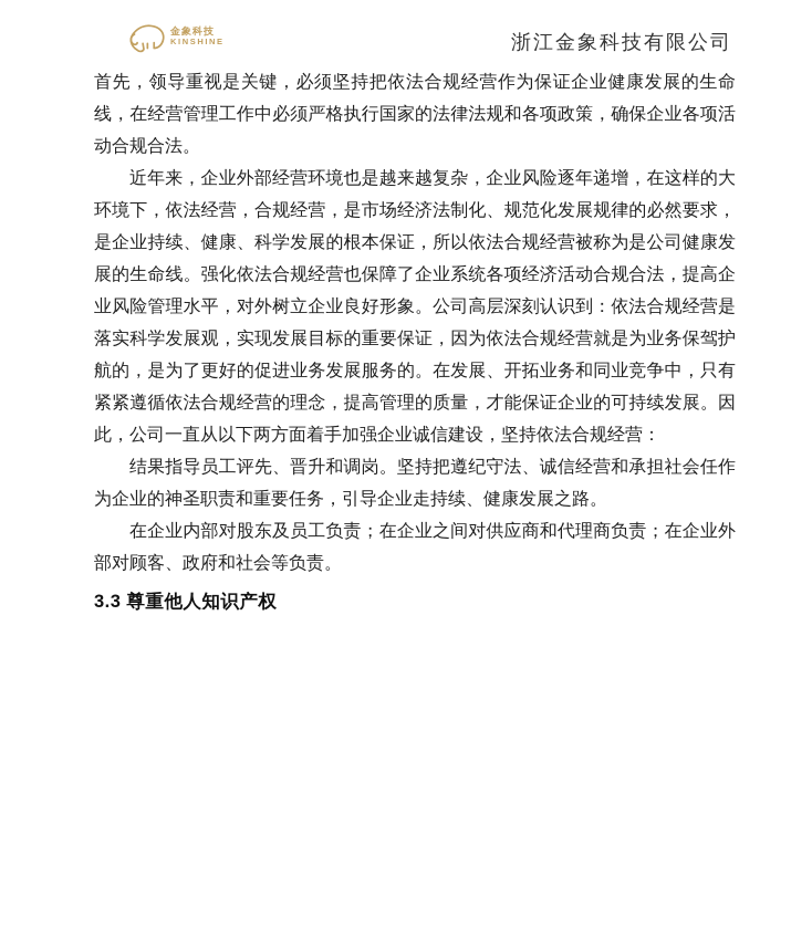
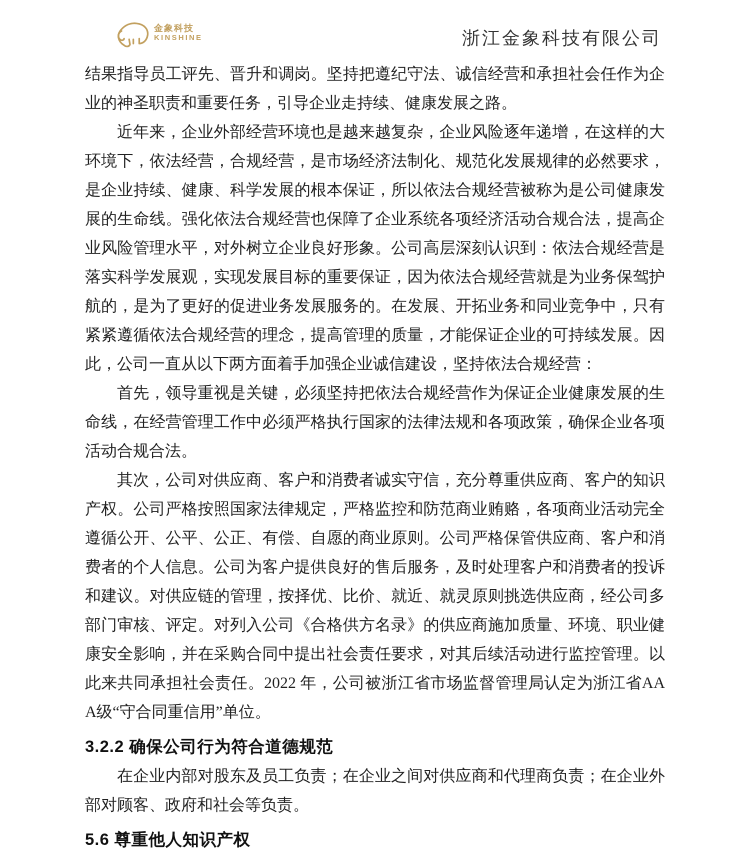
  金象科技
  KINSHINE
  浙江金象科技有限公司
- 首先，领导重视是关键，必须坚持把依法合规经营作为保证企业健康发展的生命线，在经营管理工作中必须严格执行国家的法律法规和各项政策，确保企业各项活动合规合法。
+ 结果指导员工评先、晋升和调岗。坚持把遵纪守法、诚信经营和承担社会任作为企业的神圣职责和重要任务，引导企业走持续、健康发展之路。
  近年来，企业外部经营环境也是越来越复杂，企业风险逐年递增，在这样的大环境下，依法经营，合规经营，是市场经济法制化、规范化发展规律的必然要求，是企业持续、健康、科学发展的根本保证，所以依法合规经营被称为是公司健康发展的生命线。强化依法合规经营也保障了企业系统各项经济活动合规合法，提高企业风险管理水平，对外树立企业良好形象。公司高层深刻认识到：依法合规经营是落实科学发展观，实现发展目标的重要保证，因为依法合规经营就是为业务保驾护航的，是为了更好的促进业务发展服务的。在发展、开拓业务和同业竞争中，只有紧紧遵循依法合规经营的理念，提高管理的质量，才能保证企业的可持续发展。因此，公司一直从以下两方面着手加强企业诚信建设，坚持依法合规经营：
- 结果指导员工评先、晋升和调岗。坚持把遵纪守法、诚信经营和承担社会任作为企业的神圣职责和重要任务，引导企业走持续、健康发展之路。
+ 首先，领导重视是关键，必须坚持把依法合规经营作为保证企业健康发展的生命线，在经营管理工作中必须严格执行国家的法律法规和各项政策，确保企业各项活动合规合法。
+ 其次，公司对供应商、客户和消费者诚实守信，充分尊重供应商、客户的知识产权。公司严格按照国家法律规定，严格监控和防范商业贿赂，各项商业活动完全遵循公开、公平、公正、有偿、自愿的商业原则。公司严格保管供应商、客户和消费者的个人信息。公司为客户提供良好的售后服务，及时处理客户和消费者的投诉和建议。对供应链的管理，按择优、比价、就近、就灵原则挑选供应商，经公司多部门审核、评定。对列入公司《合格供方名录》的供应商施加质量、环境、职业健康安全影响，并在采购合同中提出社会责任要求，对其后续活动进行监控管理。以此来共同承担社会责任。2022 年，公司被浙江省市场监督管理局认定为浙江省AAA级“守合同重信用”单位。
+ 3.2.2 确保公司行为符合道德规范
  在企业内部对股东及员工负责；在企业之间对供应商和代理商负责；在企业外部对顾客、政府和社会等负责。
- 3.3 尊重他人知识产权
+ 5.6 尊重他人知识产权
